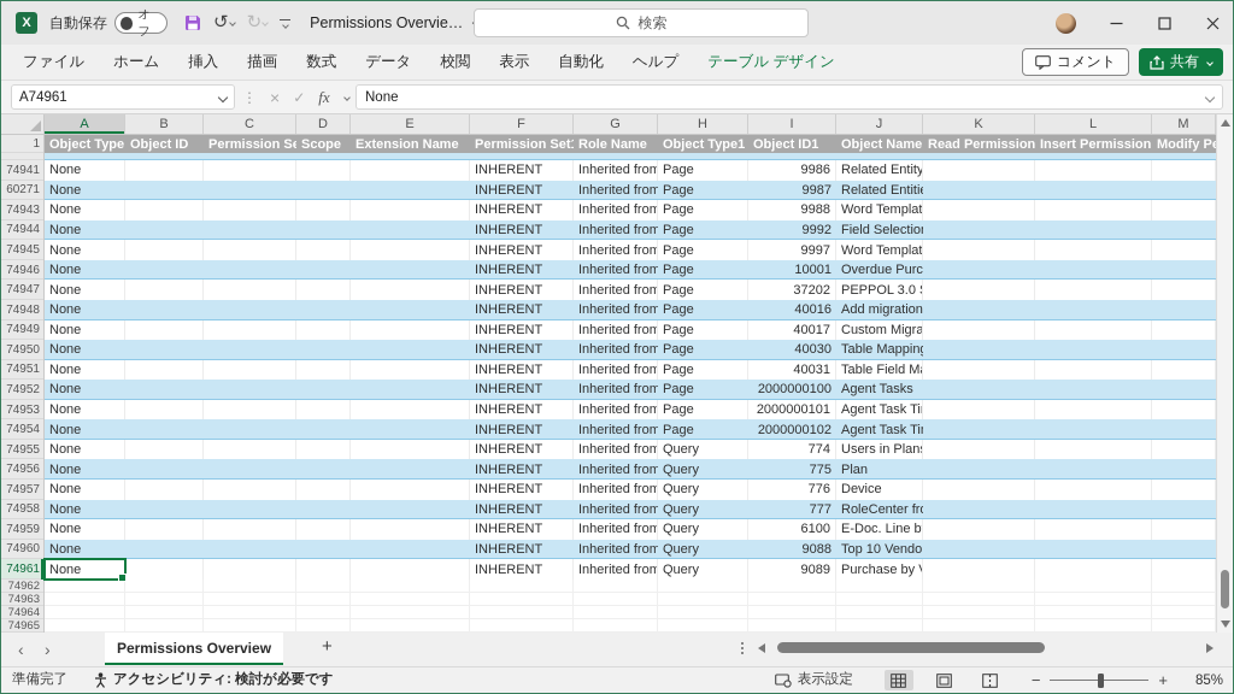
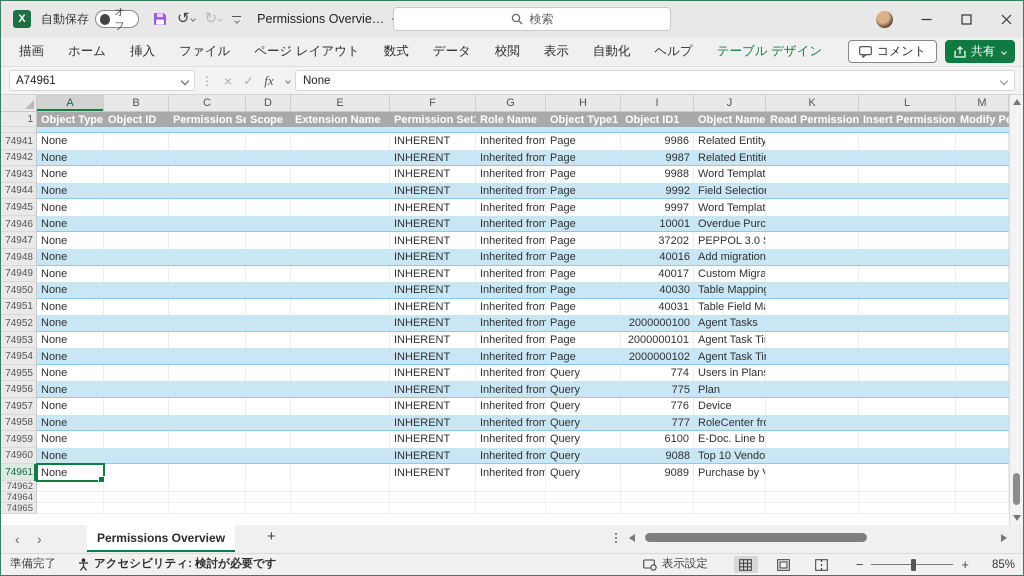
  X
  自動保存
  オフ
  ↺
  ↻
  Permissions Overvie…
  検索
- ファイル
+ 描画
  ホーム
  挿入
- 描画
+ ファイル
+ ページ レイアウト
  数式
  データ
  校閲
  表示
  自動化
  ヘルプ
  テーブル デザイン
  コメント
  共有
  A74961
  ⋮
  ×
  ✓
  fx
  None
  A
  B
  C
  D
  E
  F
  G
  H
  I
  J
  K
  L
  M
  1
  Object Type
  Object ID
  Permission S
  Scope
  Extension Name
  Permission Set
  Role Name
  Object Type1
  Object ID1
  Object Name
  Read Permission
  Insert Permission
  Modify P
  74941
  None
  INHERENT
  Inherited from
  Page
  9986
  Related Entity
- 60271
+ 74942
  None
  INHERENT
  Inherited from
  Page
  9987
  Related Entiti
  74943
  None
  INHERENT
  Inherited from
  Page
  9988
  Word Templat
  74944
  None
  INHERENT
  Inherited from
  Page
  9992
  Field Selectio
  74945
  None
  INHERENT
  Inherited from
  Page
  9997
  Word Templat
  74946
  None
  INHERENT
  Inherited from
  Page
  10001
  Overdue Purc
  74947
  None
  INHERENT
  Inherited from
  Page
  37202
  PEPPOL 3.0
  74948
  None
  INHERENT
  Inherited from
  Page
  40016
  Add migration
  74949
  None
  INHERENT
  Inherited from
  Page
  40017
  Custom Migra
  74950
  None
  INHERENT
  Inherited from
  Page
  40030
  Table Mappin
  74951
  None
  INHERENT
  Inherited from
  Page
  40031
  Table Field M
  74952
  None
  INHERENT
  Inherited from
  Page
  2000000100
  Agent Tasks
  74953
  None
  INHERENT
  Inherited from
  Page
  2000000101
  Agent Task Ti
  74954
  None
  INHERENT
  Inherited from
  Page
  2000000102
  Agent Task Ti
  74955
  None
  INHERENT
  Inherited from
  Query
  774
  Users in Plan
  74956
  None
  INHERENT
  Inherited from
  Query
  775
  Plan
  74957
  None
  INHERENT
  Inherited from
  Query
  776
  Device
  74958
  None
  INHERENT
  Inherited from
  Query
  777
  RoleCenter fr
  74959
  None
  INHERENT
  Inherited from
  Query
  6100
  E-Doc. Line b
  74960
  None
  INHERENT
  Inherited from
  Query
  9088
  Top 10 Vendo
  74961
  None
  INHERENT
  Inherited from
  Query
  9089
  Purchase by V
  74962
- 74963
  74964
  74965
  ‹
  ›
  Permissions Overview
  +
  準備完了
  アクセシビリティ: 検討が必要です
  表示設定
  −
  +
  85%
